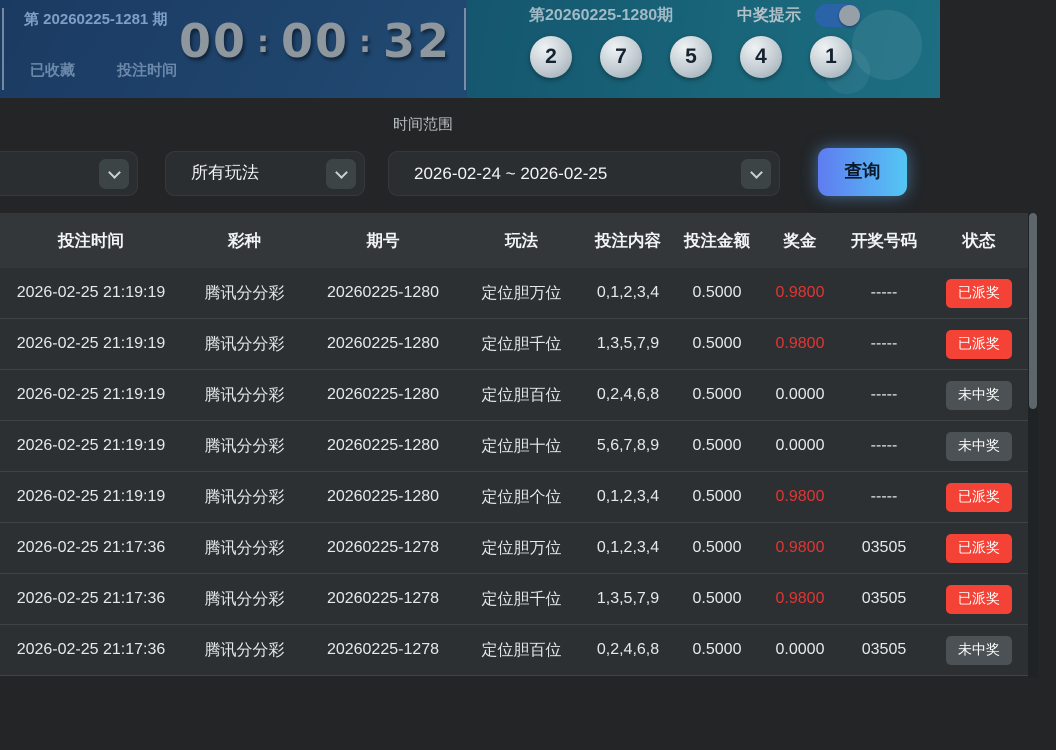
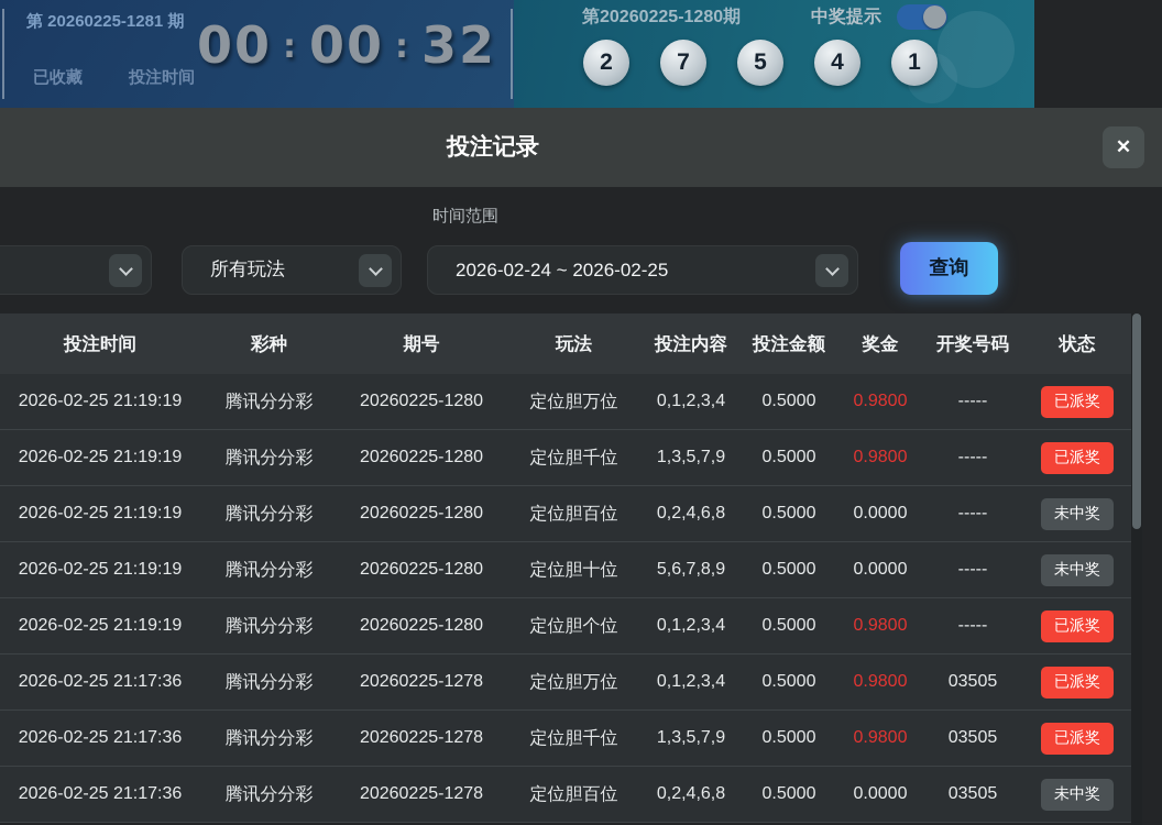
  第 20260225-1281 期
  已收藏 投注时间
  00 : 00 : 32
  第20260225-1280期
  中奖提示
  2
  7
  5
  4
  1
+ 投注记录
+ ✕
  时间范围
  所有玩法
  2026-02-24 ~ 2026-02-25
  查询
  投注时间
  彩种
  期号
  玩法
  投注内容
  投注金额
  奖金
  开奖号码
  状态
  2026-02-25 21:19:19
  腾讯分分彩
  20260225-1280
  定位胆万位
  0,1,2,3,4
  0.5000
  0.9800
  -----
  已派奖
  2026-02-25 21:19:19
  腾讯分分彩
  20260225-1280
  定位胆千位
  1,3,5,7,9
  0.5000
  0.9800
  -----
  已派奖
  2026-02-25 21:19:19
  腾讯分分彩
  20260225-1280
  定位胆百位
  0,2,4,6,8
  0.5000
  0.0000
  -----
  未中奖
  2026-02-25 21:19:19
  腾讯分分彩
  20260225-1280
  定位胆十位
  5,6,7,8,9
  0.5000
  0.0000
  -----
  未中奖
  2026-02-25 21:19:19
  腾讯分分彩
  20260225-1280
  定位胆个位
  0,1,2,3,4
  0.5000
  0.9800
  -----
  已派奖
  2026-02-25 21:17:36
  腾讯分分彩
  20260225-1278
  定位胆万位
  0,1,2,3,4
  0.5000
  0.9800
  03505
  已派奖
  2026-02-25 21:17:36
  腾讯分分彩
  20260225-1278
  定位胆千位
  1,3,5,7,9
  0.5000
  0.9800
  03505
  已派奖
  2026-02-25 21:17:36
  腾讯分分彩
  20260225-1278
  定位胆百位
  0,2,4,6,8
  0.5000
  0.0000
  03505
  未中奖
